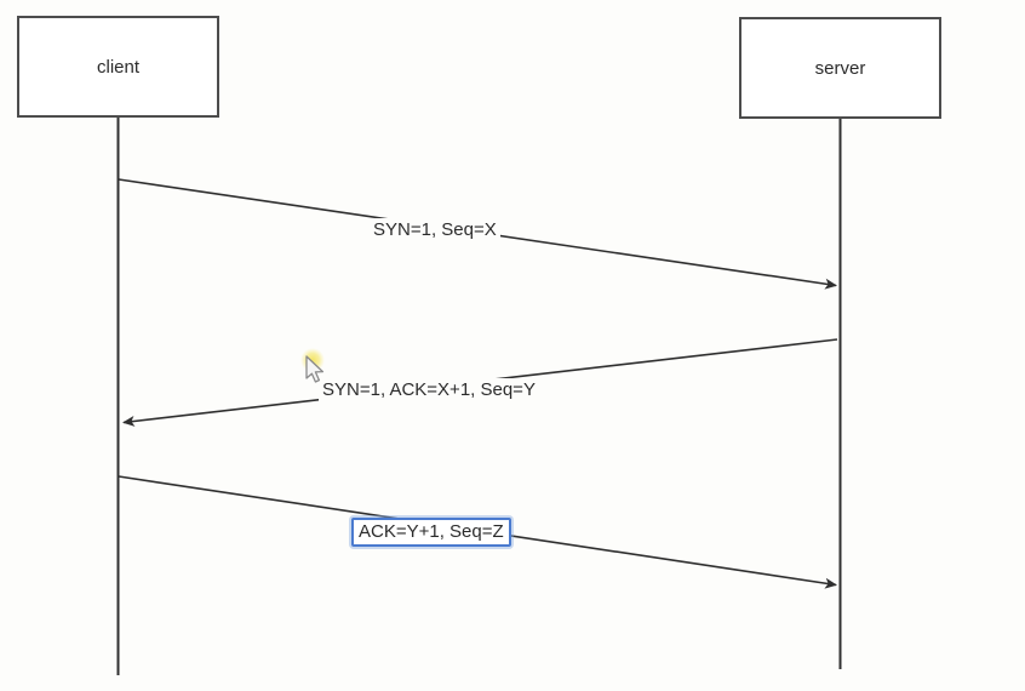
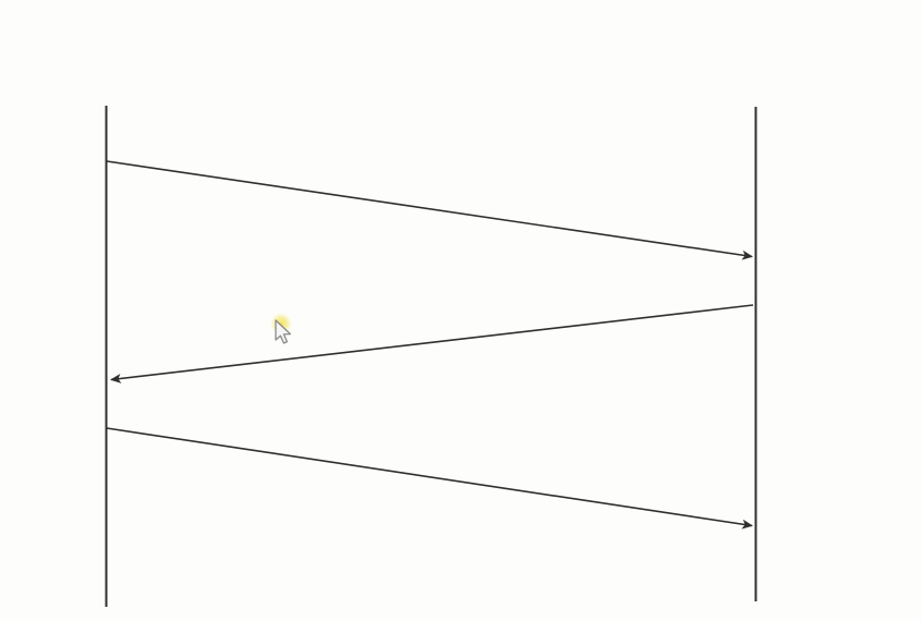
- client
- server
- SYN=1, Seq=X
- SYN=1, ACK=X+1, Seq=Y
- ACK=Y+1, Seq=Z
